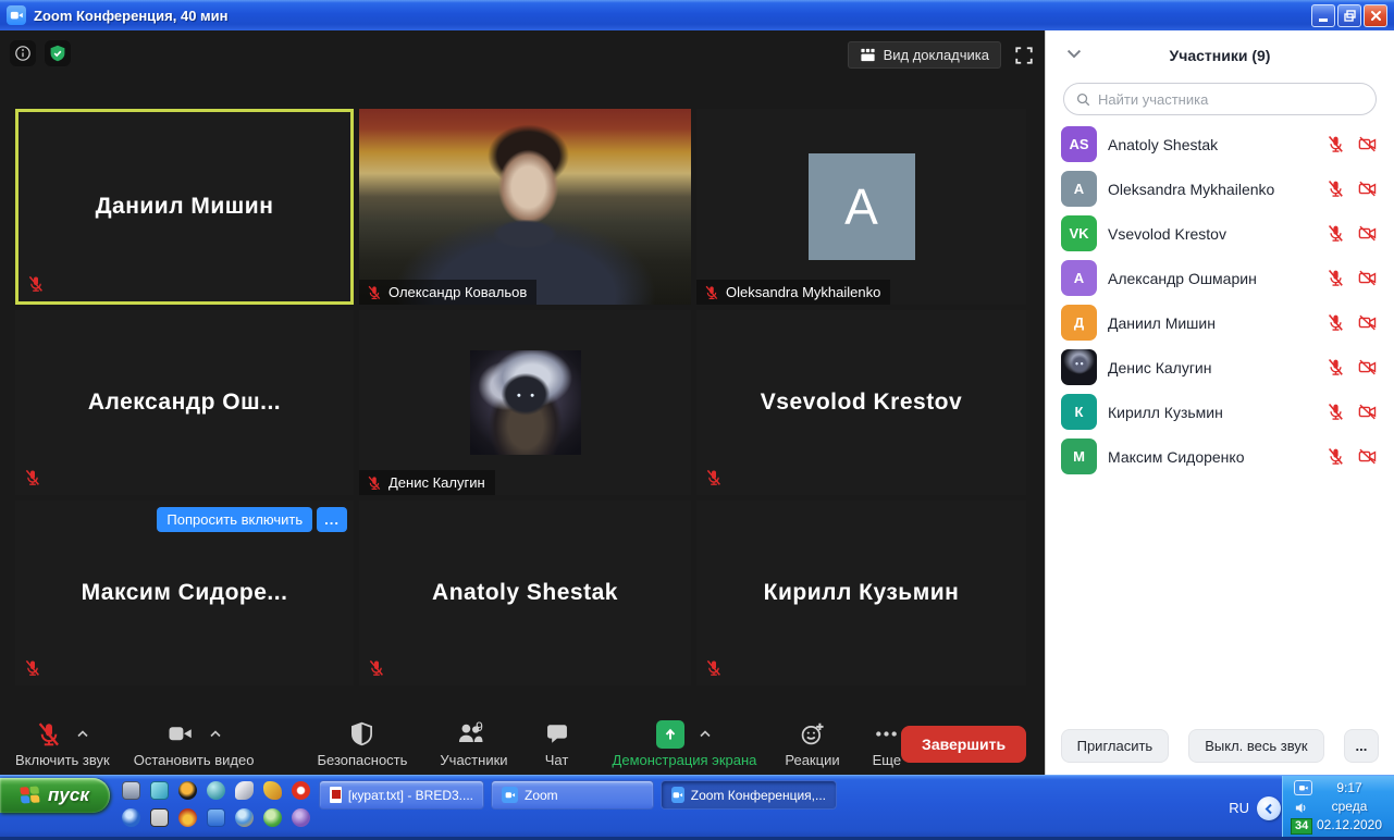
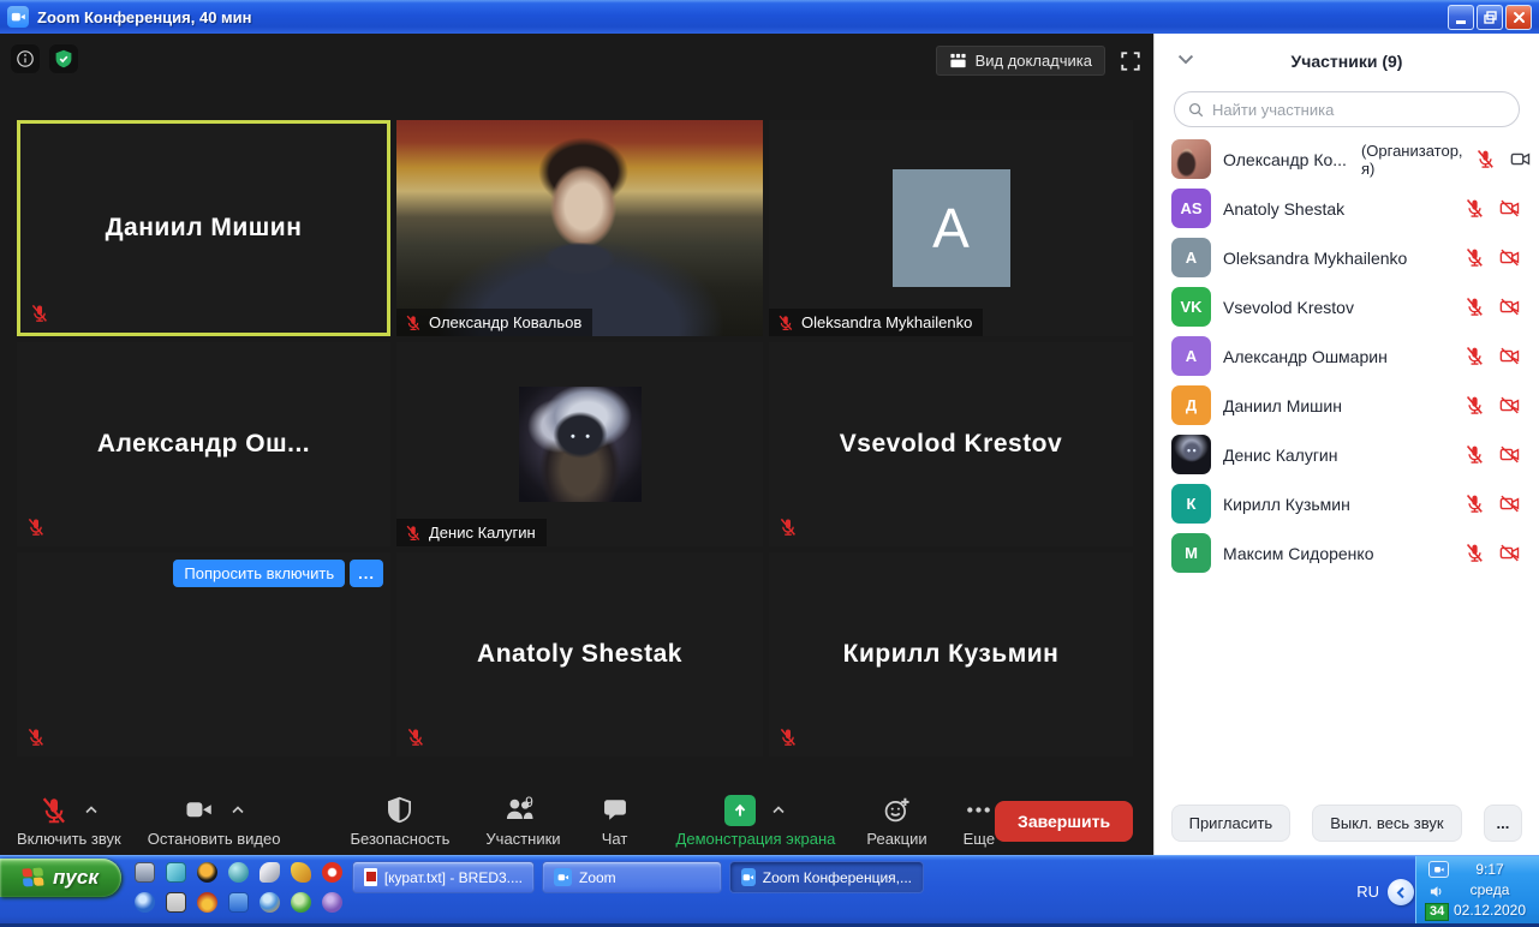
  Zoom Конференция, 40 мин
  Вид докладчика
  Даниил Мишин
  Олександр Ковальов
  A
  Oleksandra Mykhailenko
  Александр Ош...
  Денис Калугин
  Vsevolod Krestov
  Попросить включить
  ...
- Максим Сидоре...
  Anatoly Shestak
  Кирилл Кузьмин
  Включить звук
  Остановить видео
  Безопасность
  9
  Участники
  Чат
  Демонстрация экрана
  Реакции
  Еще
  Завершить
  Участники (9)
  Найти участника
+ Олександр Ко...
+ (Организатор, я)
  AS
  Anatoly Shestak
  A
  Oleksandra Mykhailenko
  VK
  Vsevolod Krestov
  A
  Александр Ошмарин
  Д
  Даниил Мишин
  Денис Калугин
  К
  Кирилл Кузьмин
  М
  Максим Сидоренко
  Пригласить
  Выкл. весь звук
  ...
  пуск
  [курат.txt] - BRED3....
  Zoom
  Zoom Конференция,...
  RU
  34
  9:17
  среда
  02.12.2020
